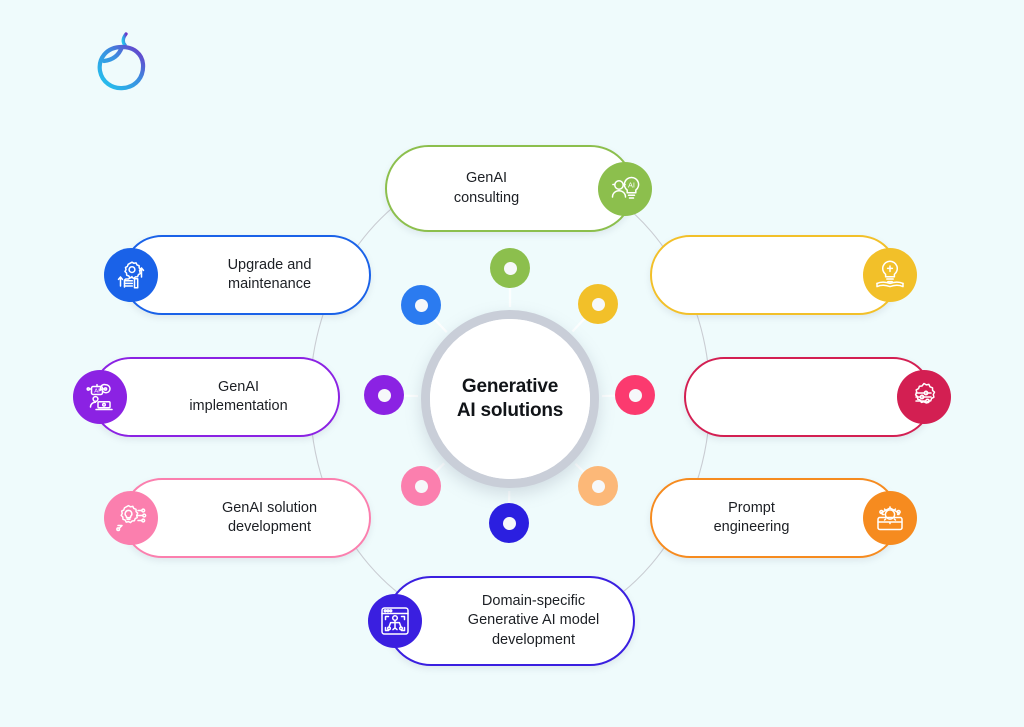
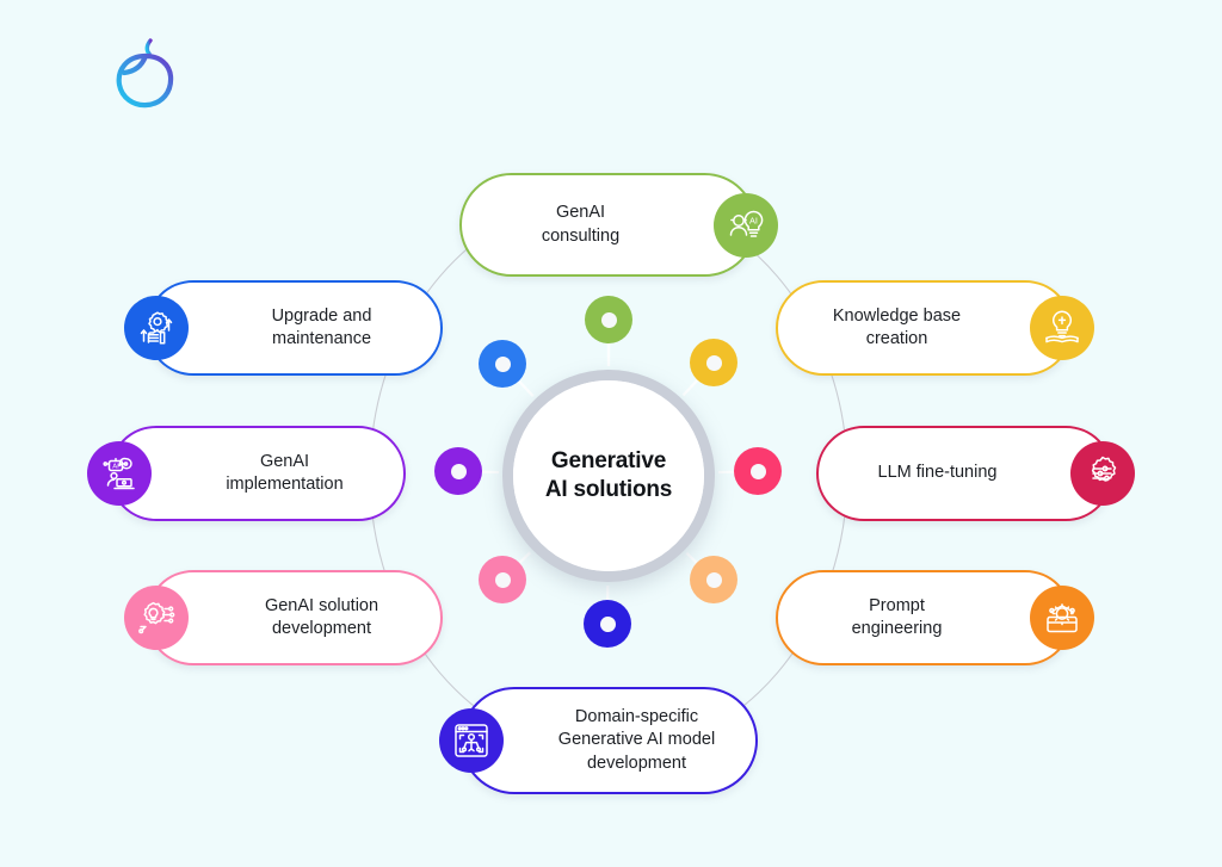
  Generative
  AI solutions
  AI
  GenAI
  consulting
+ Knowledge base
+ creation
+ LLM fine-tuning
  Prompt
  engineering
  Domain-specific
  Generative AI model
  development
  GenAI solution
  development
  GenAI
  implementation
  Upgrade and
  maintenance
